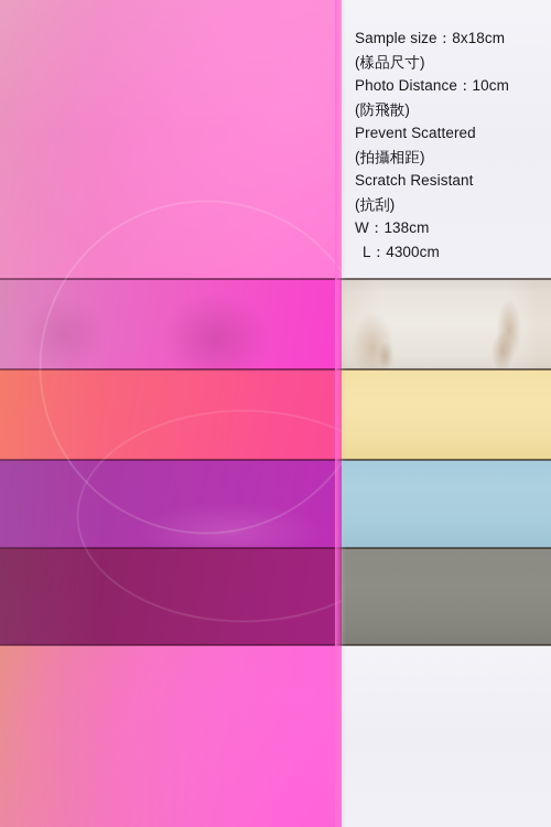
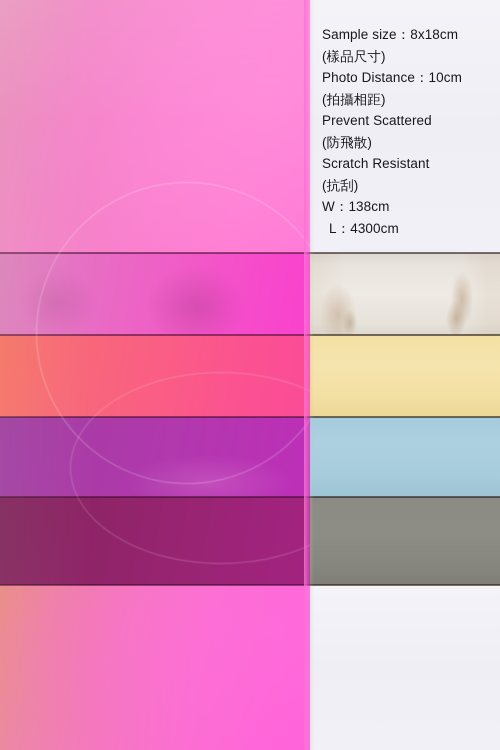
  Sample size：8x18cm
  (樣品尺寸)
  Photo Distance：10cm
- (防飛散)
+ (拍攝相距)
  Prevent Scattered
- (拍攝相距)
+ (防飛散)
  Scratch Resistant
  (抗刮)
  W：138cm
  L：4300cm
